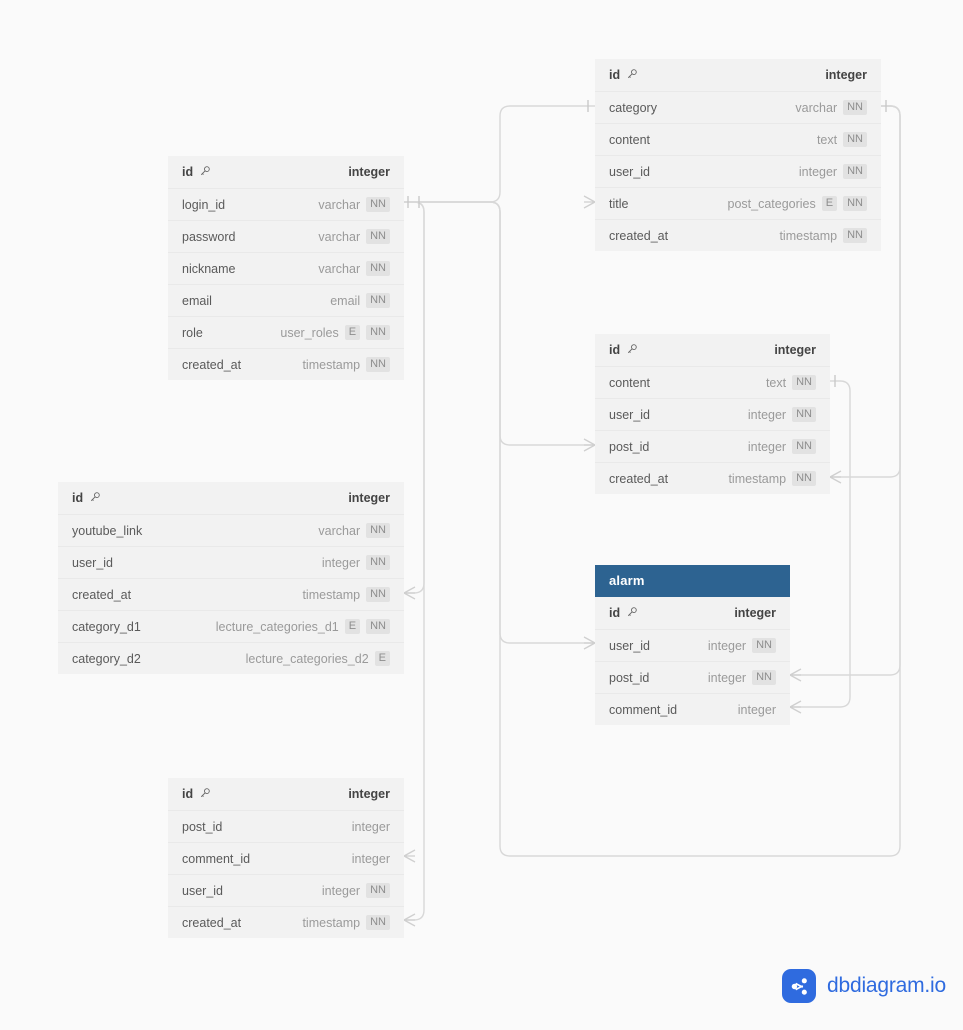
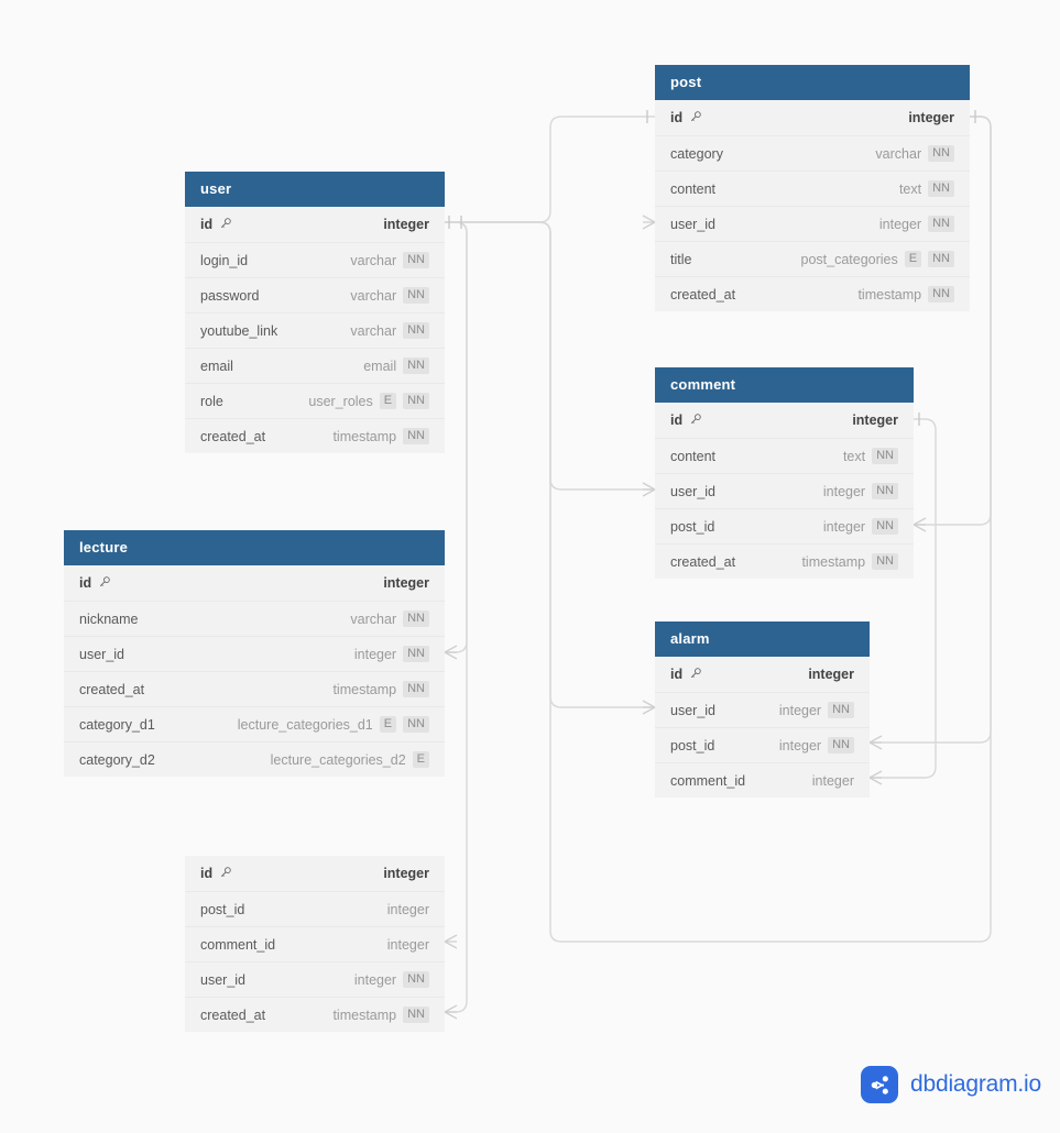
+ user
  id
  integer
  login_id
  varchar
  NN
  password
  varchar
  NN
- nickname
+ youtube_link
  varchar
  NN
  email
  email
  NN
  role
  user_roles
  E
  NN
  created_at
  timestamp
  NN
+ post
  id
  integer
  category
  varchar
  NN
  content
  text
  NN
  user_id
  integer
  NN
  title
  post_categories
  E
  NN
  created_at
  timestamp
  NN
+ comment
  id
  integer
  content
  text
  NN
  user_id
  integer
  NN
  post_id
  integer
  NN
  created_at
  timestamp
  NN
  alarm
  id
  integer
  user_id
  integer
  NN
  post_id
  integer
  NN
  comment_id
  integer
+ lecture
  id
  integer
- youtube_link
+ nickname
  varchar
  NN
  user_id
  integer
  NN
  created_at
  timestamp
  NN
  category_d1
  lecture_categories_d1
  E
  NN
  category_d2
  lecture_categories_d2
  E
  id
  integer
  post_id
  integer
  comment_id
  integer
  user_id
  integer
  NN
  created_at
  timestamp
  NN
  dbdiagram.io
